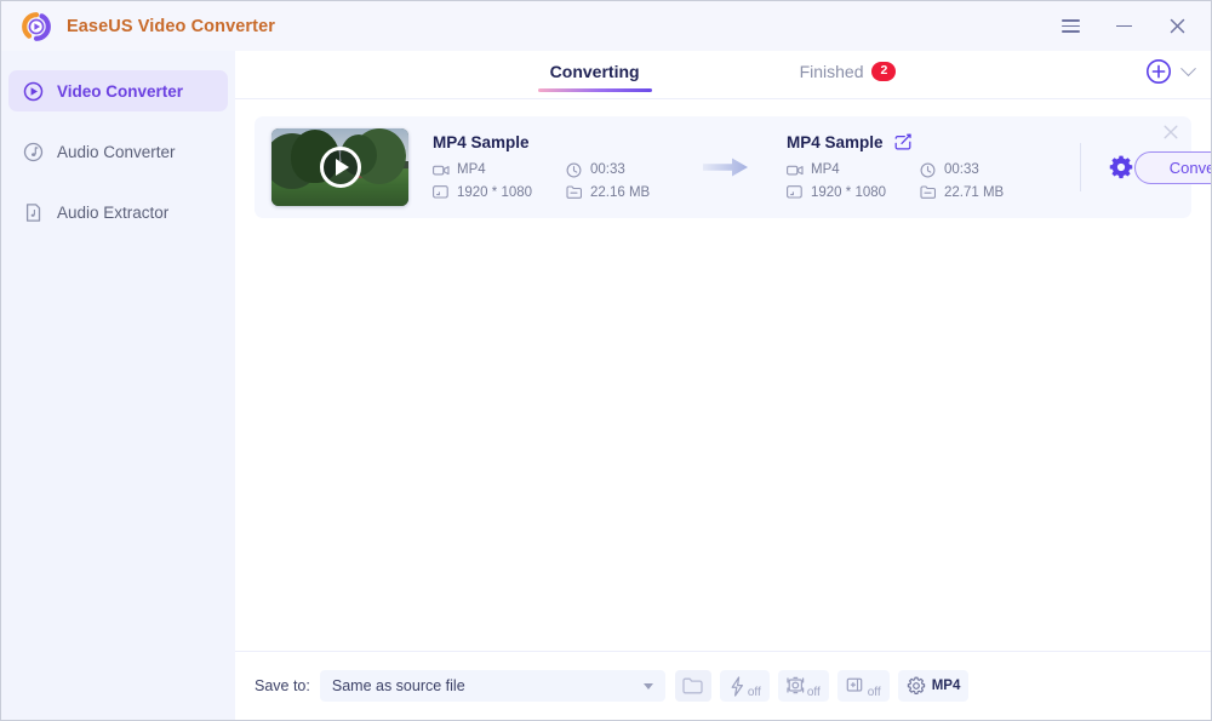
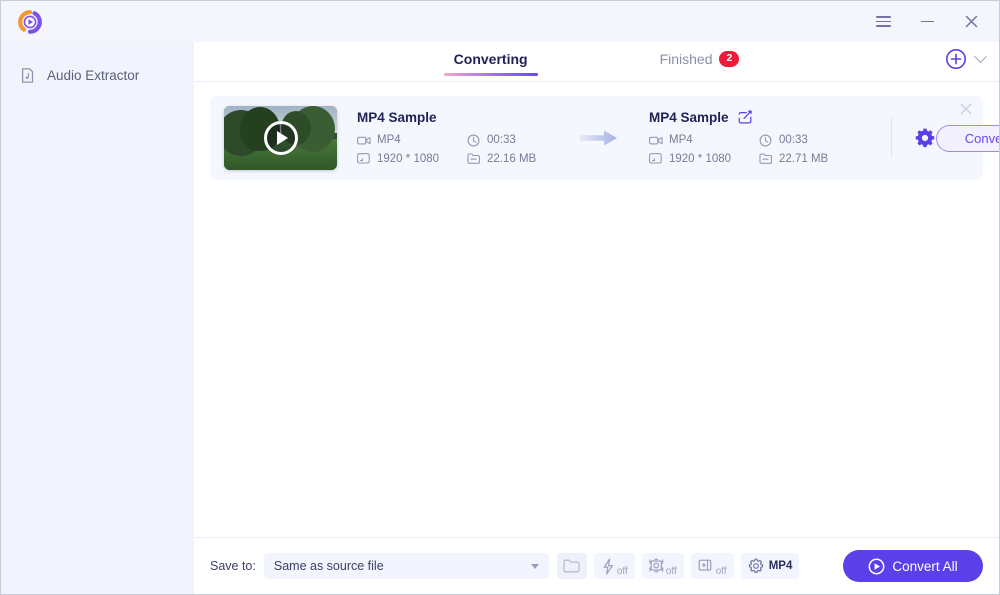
- EaseUS Video Converter
- Video Converter
- Audio Converter
  Audio Extractor
  Converting
  Finished
  2
  MP4 Sample
  MP4
  00:33
  1920 * 1080
  22.16 MB
  MP4 Sample
  MP4
  00:33
  1920 * 1080
  22.71 MB
  Conve
  Save to:
  Same as source file
  off
  off
  off
  MP4
+ Convert All
